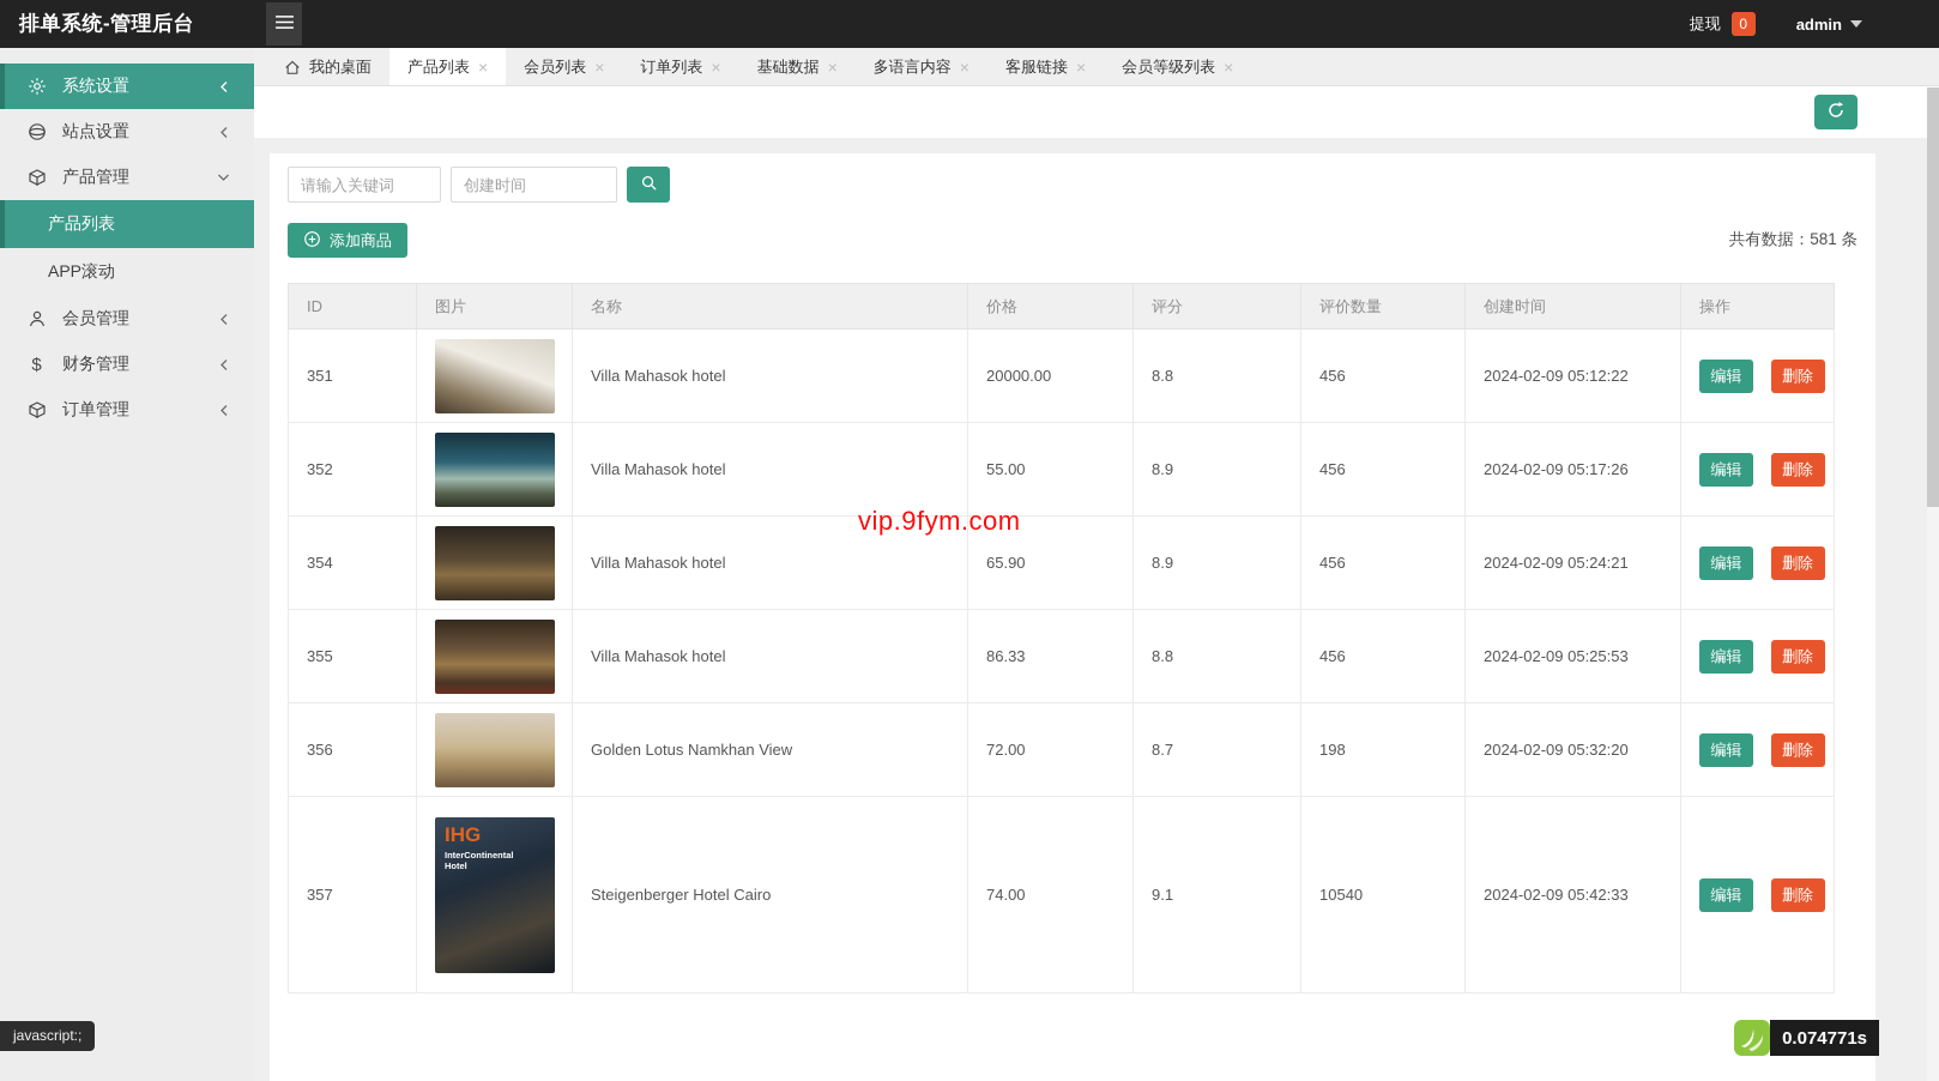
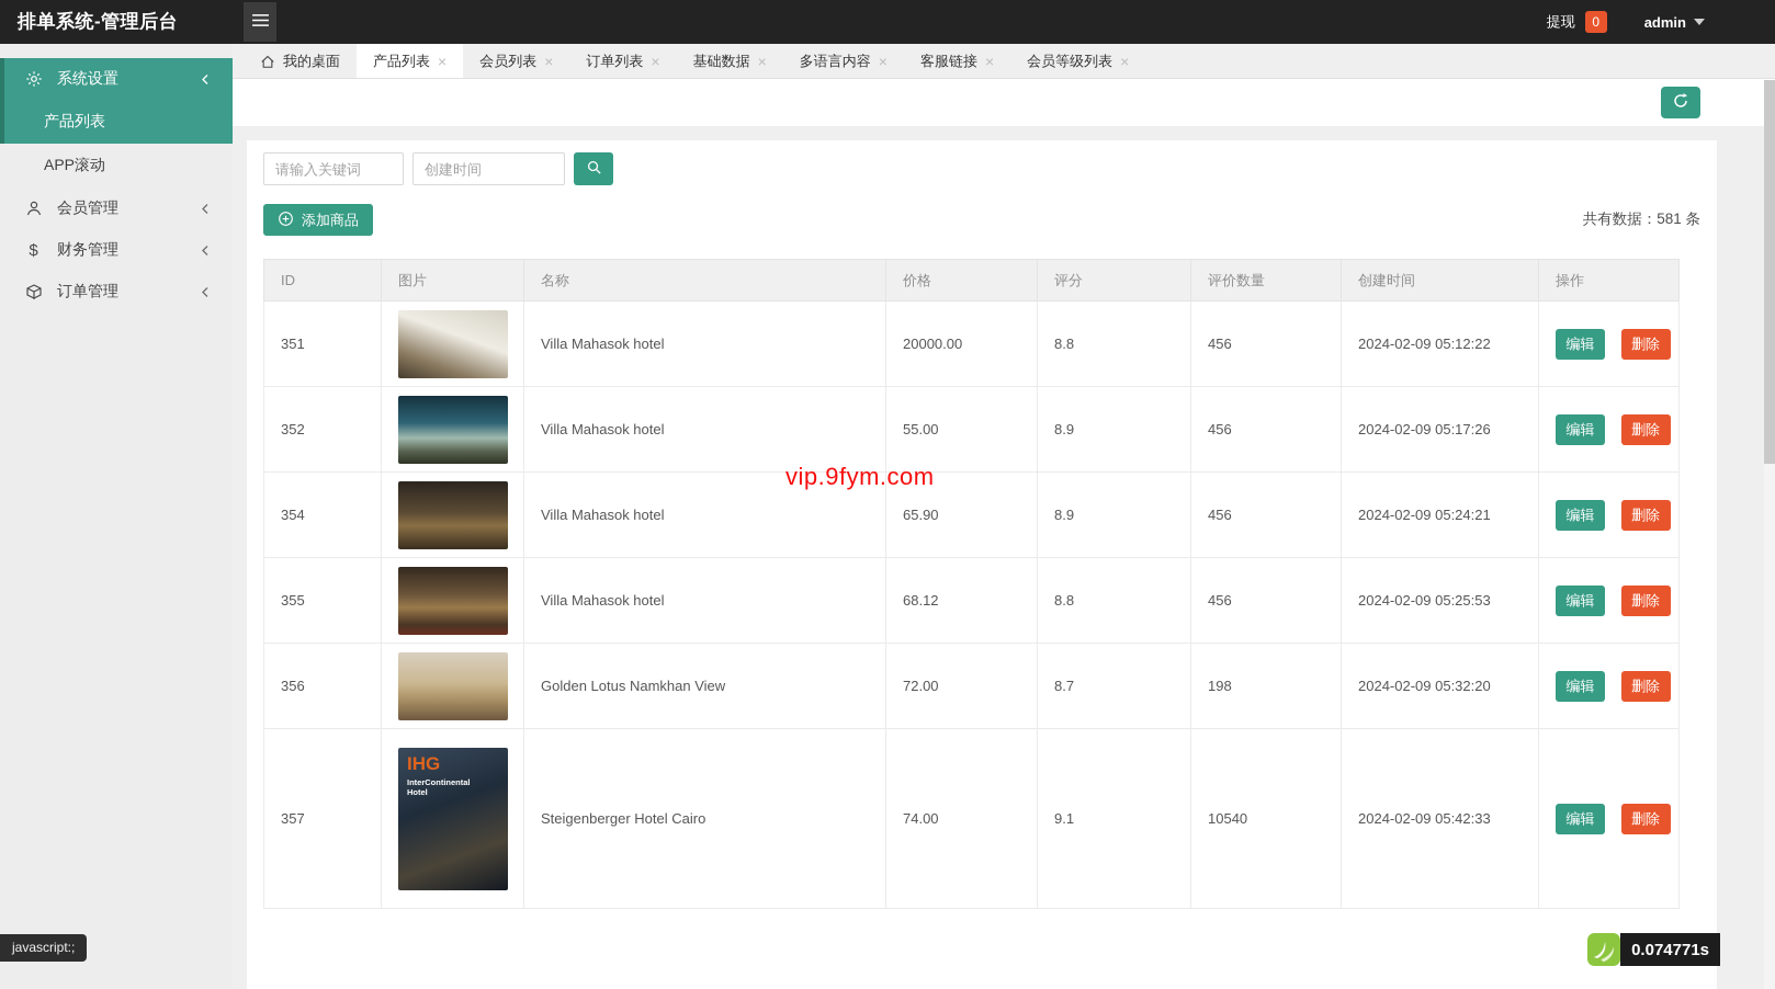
  排单系统-管理后台
  提现
  0
  admin
  系统设置
- 站点设置
- 产品管理
  产品列表
  APP滚动
  会员管理
  $
  财务管理
  订单管理
  我的桌面
  产品列表
  ×
  会员列表
  ×
  订单列表
  ×
  基础数据
  ×
  多语言内容
  ×
  客服链接
  ×
  会员等级列表
  ×
  请输入关键词
  创建时间
  添加商品
  共有数据：581 条
  ID	图片	名称	价格	评分	评价数量	创建时间	操作
  351		Villa Mahasok hotel	20000.00	8.8	456	2024-02-09 05:12:22	编辑 删除
  352		Villa Mahasok hotel	55.00	8.9	456	2024-02-09 05:17:26	编辑 删除
  354		Villa Mahasok hotel	65.90	8.9	456	2024-02-09 05:24:21	编辑 删除
- 355		Villa Mahasok hotel	86.33	8.8	456	2024-02-09 05:25:53	编辑 删除
+ 355		Villa Mahasok hotel	68.12	8.8	456	2024-02-09 05:25:53	编辑 删除
  356		Golden Lotus Namkhan View	72.00	8.7	198	2024-02-09 05:32:20	编辑 删除
  357	IHG InterContinental Hotel	Steigenberger Hotel Cairo	74.00	9.1	10540	2024-02-09 05:42:33	编辑 删除
  vip.9fym.com
  javascript:;
  0.074771s
